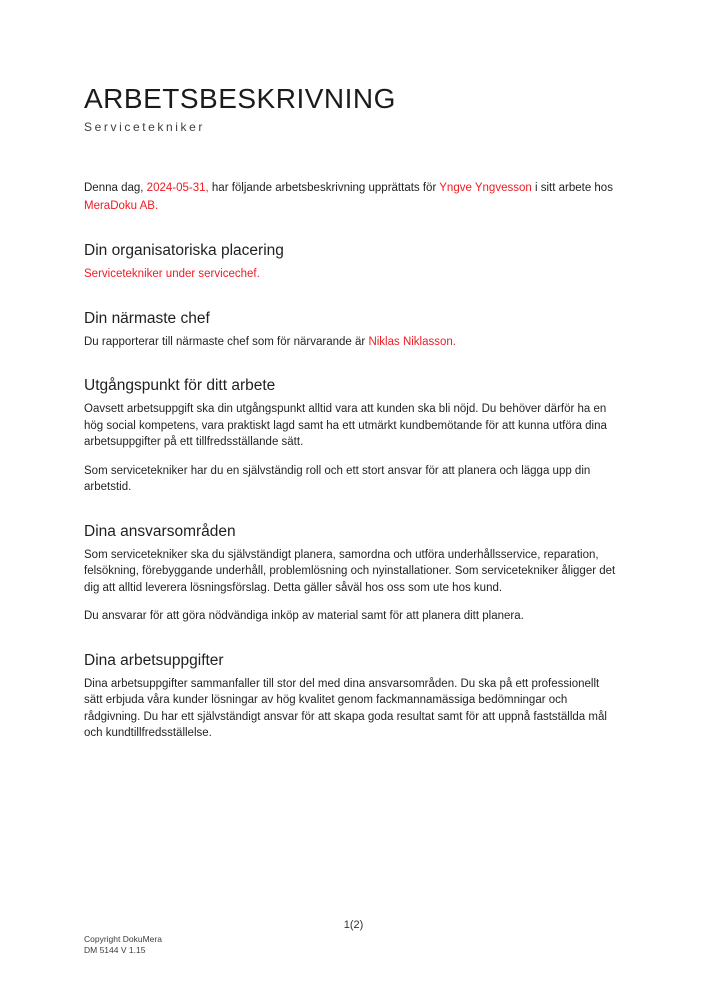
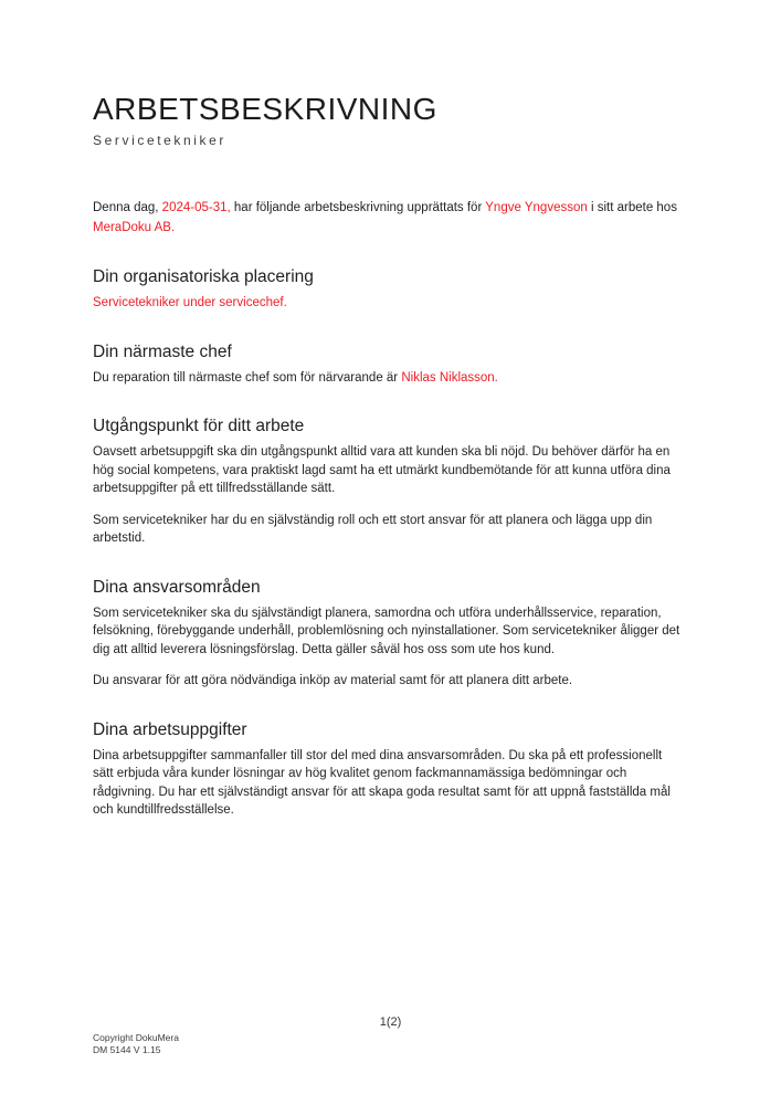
  ARBETSBESKRIVNING
  Servicetekniker
  Denna dag, 2024-05-31, har följande arbetsbeskrivning upprättats för Yngve Yngvesson i sitt arbete hos MeraDoku AB.
  Din organisatoriska placering
  Servicetekniker under servicechef.
  Din närmaste chef
- Du rapporterar till närmaste chef som för närvarande är Niklas Niklasson.
+ Du reparation till närmaste chef som för närvarande är Niklas Niklasson.
  Utgångspunkt för ditt arbete
  Oavsett arbetsuppgift ska din utgångspunkt alltid vara att kunden ska bli nöjd. Du behöver därför ha en hög social kompetens, vara praktiskt lagd samt ha ett utmärkt kundbemötande för att kunna utföra dina arbetsuppgifter på ett tillfredsställande sätt.
  Som servicetekniker har du en självständig roll och ett stort ansvar för att planera och lägga upp din arbetstid.
  Dina ansvarsområden
  Som servicetekniker ska du självständigt planera, samordna och utföra underhållsservice, reparation, felsökning, förebyggande underhåll, problemlösning och nyinstallationer. Som servicetekniker åligger det dig att alltid leverera lösningsförslag. Detta gäller såväl hos oss som ute hos kund.
- Du ansvarar för att göra nödvändiga inköp av material samt för att planera ditt planera.
+ Du ansvarar för att göra nödvändiga inköp av material samt för att planera ditt arbete.
  Dina arbetsuppgifter
  Dina arbetsuppgifter sammanfaller till stor del med dina ansvarsområden. Du ska på ett professionellt sätt erbjuda våra kunder lösningar av hög kvalitet genom fackmannamässiga bedömningar och rådgivning. Du har ett självständigt ansvar för att skapa goda resultat samt för att uppnå fastställda mål och kundtillfredsställelse.
  1(2)
  Copyright DokuMera
  DM 5144 V 1.15
